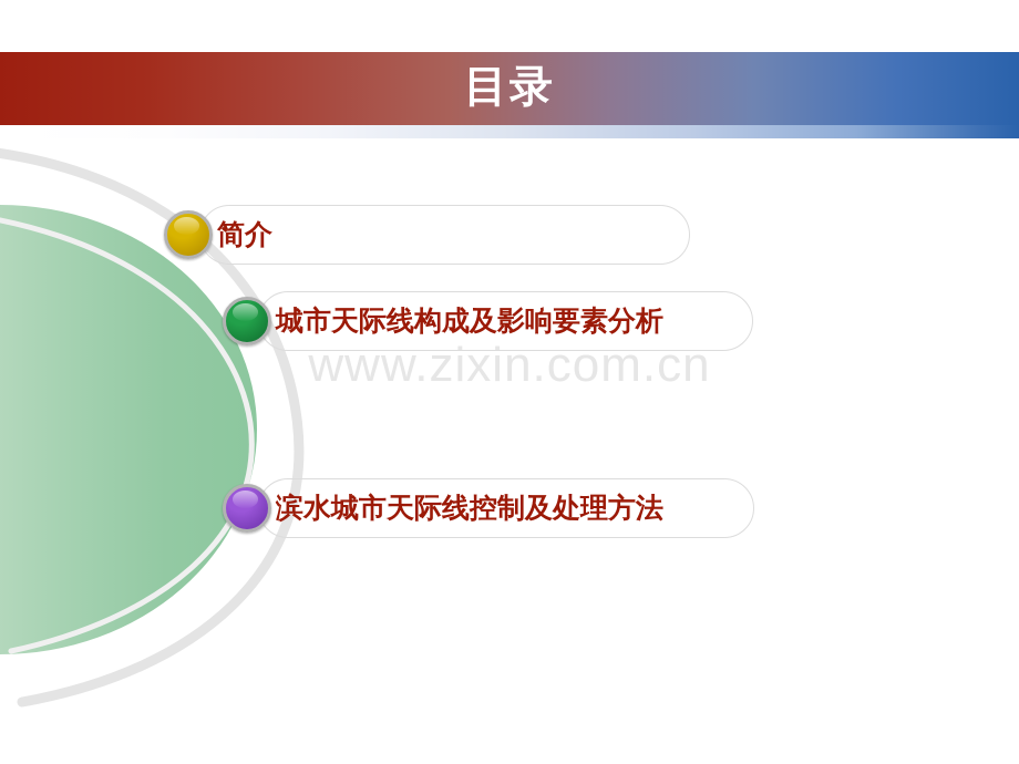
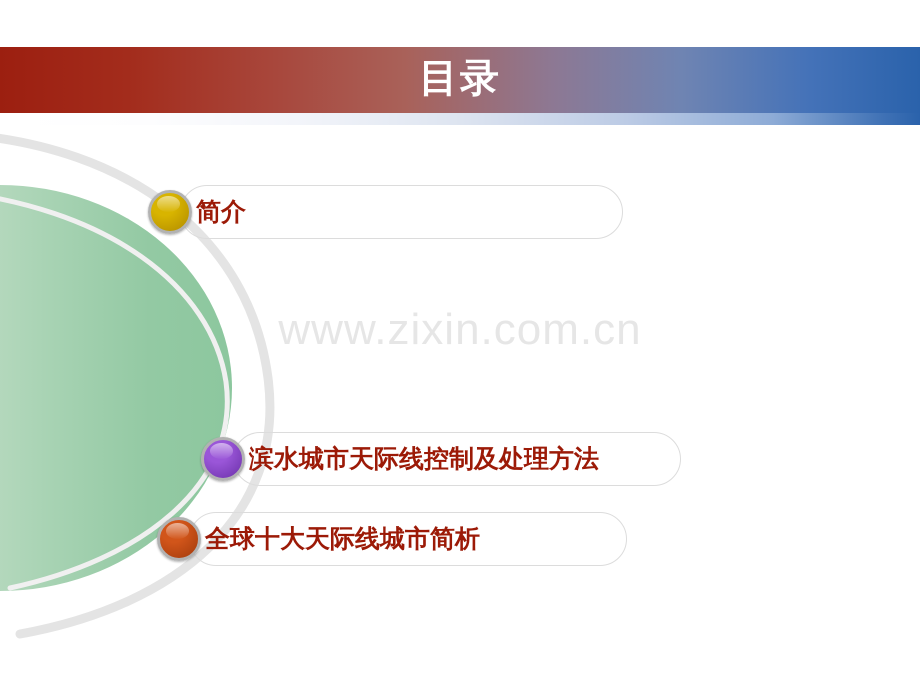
  目录
  www.zixin.com.cn
  简介
- 城市天际线构成及影响要素分析
  滨水城市天际线控制及处理方法
+ 全球十大天际线城市简析
